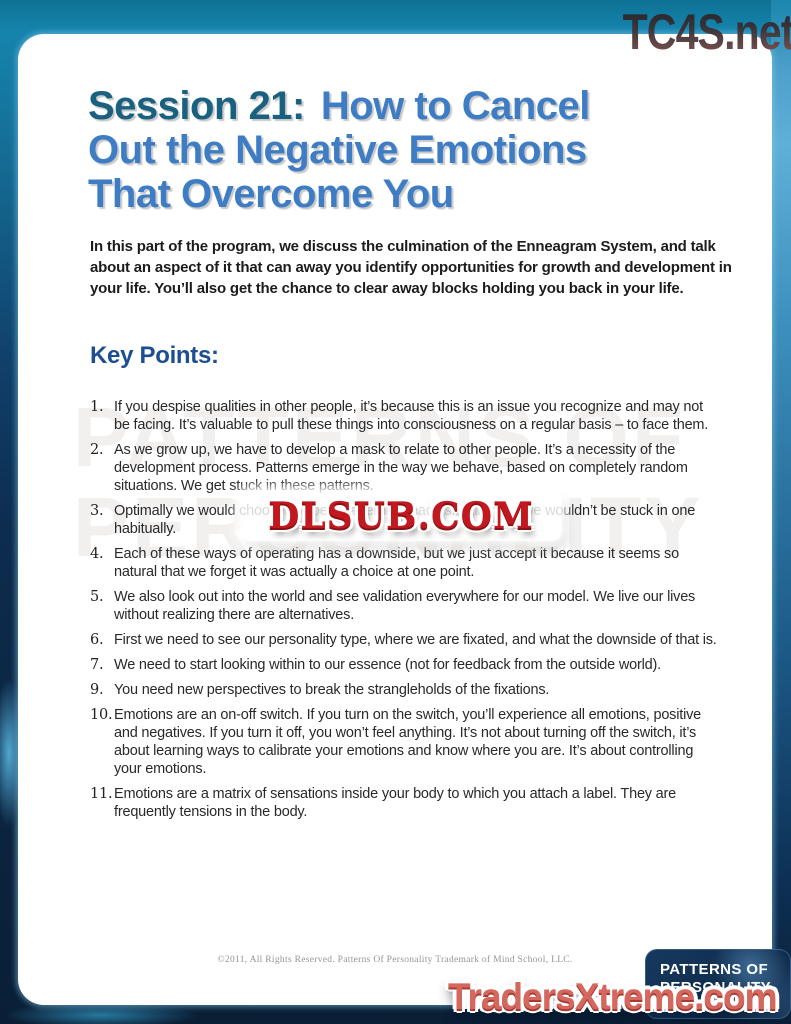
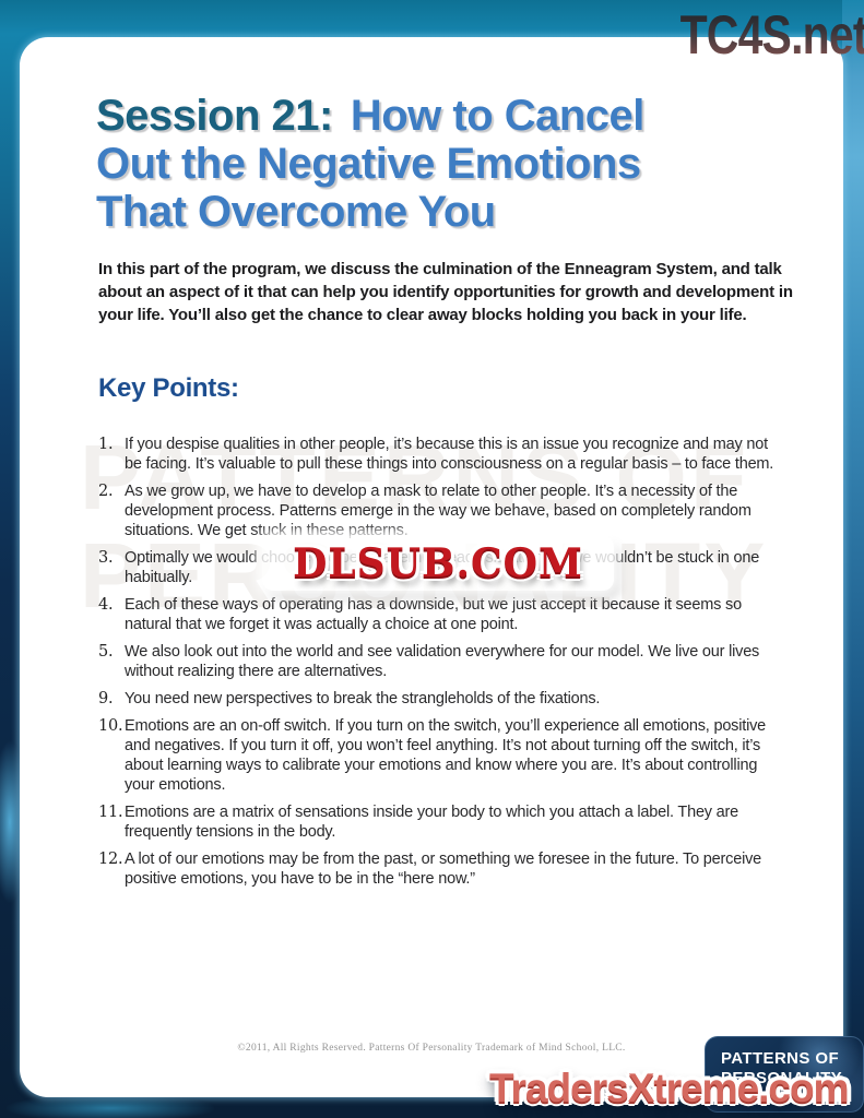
  PATTERNS OF
  PERSONALITY
  Session 21: How to Cancel
  Out the Negative Emotions
  That Overcome You
- In this part of the program, we discuss the culmination of the Enneagram System, and talk about an aspect of it that can away you identify opportunities for growth and development in your life. You’ll also get the chance to clear away blocks holding you back in your life.
+ In this part of the program, we discuss the culmination of the Enneagram System, and talk about an aspect of it that can help you identify opportunities for growth and development in your life. You’ll also get the chance to clear away blocks holding you back in your life.
  Key Points:
  1.
  If you despise qualities in other people, it’s because this is an issue you recognize and may not be facing. It’s valuable to pull these things into consciousness on a regular basis – to face them.
  2.
  As we grow up, we have to develop a mask to relate to other people. It’s a necessity of the development process. Patterns emerge in the way we behave, based on completely random situations. We get stuck in these patterns.
  3.
  Optimally we would choose the best pattern for each situation, so we wouldn’t be stuck in one habitually.
  4.
  Each of these ways of operating has a downside, but we just accept it because it seems so natural that we forget it was actually a choice at one point.
  5.
  We also look out into the world and see validation everywhere for our model. We live our lives without realizing there are alternatives.
- 6.
- First we need to see our personality type, where we are fixated, and what the downside of that is.
- 7.
- We need to start looking within to our essence (not for feedback from the outside world).
  9.
  You need new perspectives to break the strangleholds of the fixations.
  10.
  Emotions are an on-off switch. If you turn on the switch, you’ll experience all emotions, positive and negatives. If you turn it off, you won’t feel anything. It’s not about turning off the switch, it’s about learning ways to calibrate your emotions and know where you are. It’s about controlling your emotions.
  11.
  Emotions are a matrix of sensations inside your body to which you attach a label. They are frequently tensions in the body.
+ 12.
+ A lot of our emotions may be from the past, or something we foresee in the future. To perceive positive emotions, you have to be in the “here now.”
  ©2011, All Rights Reserved. Patterns Of Personality Trademark of Mind School, LLC.
  DLSUB.COM
  TC4S.net
  PATTERNS OF
  PERSONALITY
  TradersXtreme.com
